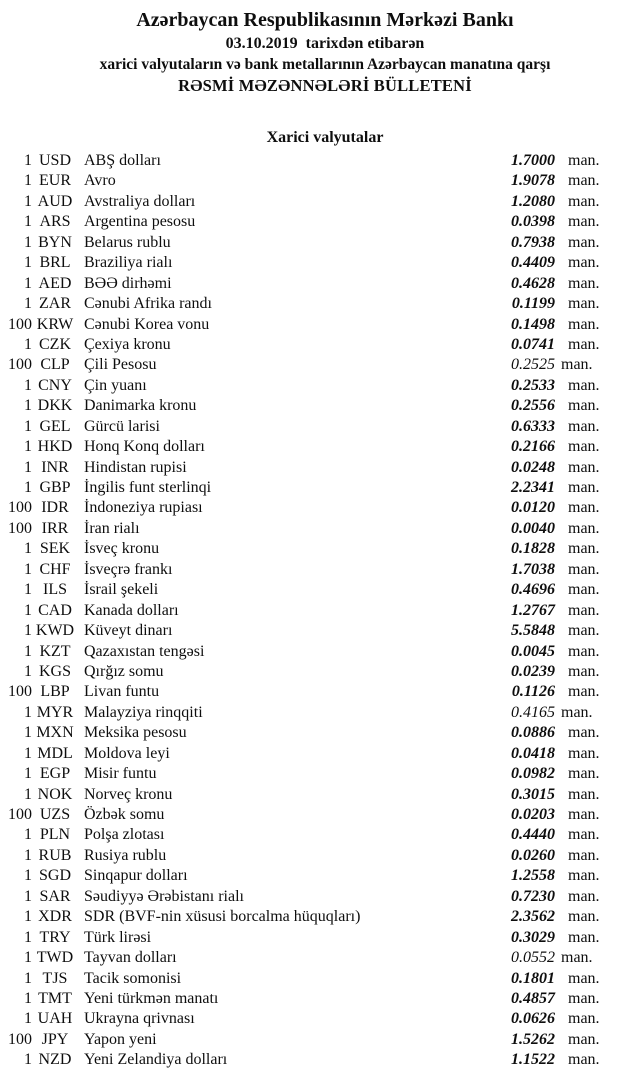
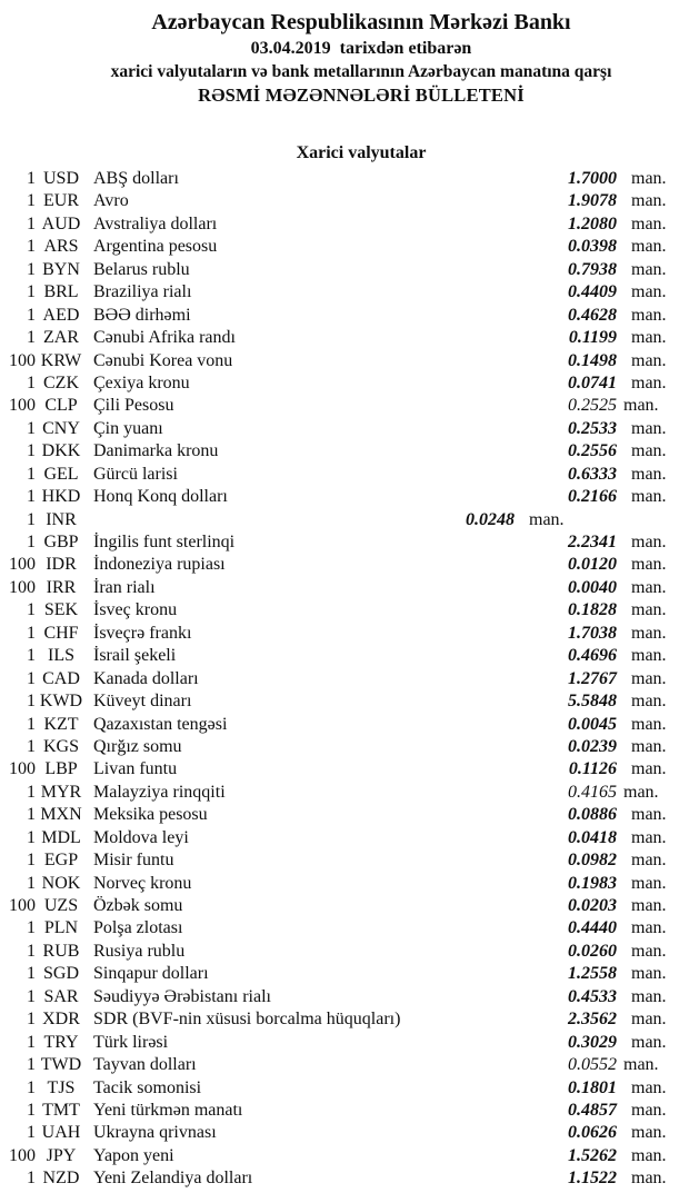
  Azərbaycan Respublikasının Mərkəzi Bankı
- 03.10.2019 tarixdən etibarən
+ 03.04.2019 tarixdən etibarən
  xarici valyutaların və bank metallarının Azərbaycan manatına qarşı
  RƏSMİ MƏZƏNNƏLƏRİ BÜLLETENİ
  Xarici valyutalar
  1
  USD
  ABŞ dolları
  1.7000
  man.
  1
  EUR
  Avro
  1.9078
  man.
  1
  AUD
  Avstraliya dolları
  1.2080
  man.
  1
  ARS
  Argentina pesosu
  0.0398
  man.
  1
  BYN
  Belarus rublu
  0.7938
  man.
  1
  BRL
  Braziliya rialı
  0.4409
  man.
  1
  AED
  BƏƏ dirhəmi
  0.4628
  man.
  1
  ZAR
  Cənubi Afrika randı
  0.1199
  man.
  100
  KRW
  Cənubi Korea vonu
  0.1498
  man.
  1
  CZK
  Çexiya kronu
  0.0741
  man.
  100
  CLP
  Çili Pesosu
  0.2525
  man.
  1
  CNY
  Çin yuanı
  0.2533
  man.
  1
  DKK
  Danimarka kronu
  0.2556
  man.
  1
  GEL
  Gürcü larisi
  0.6333
  man.
  1
  HKD
  Honq Konq dolları
  0.2166
  man.
  1
  INR
- Hindistan rupisi
  0.0248
  man.
  1
  GBP
  İngilis funt sterlinqi
  2.2341
  man.
  100
  IDR
  İndoneziya rupiası
  0.0120
  man.
  100
  IRR
  İran rialı
  0.0040
  man.
  1
  SEK
  İsveç kronu
  0.1828
  man.
  1
  CHF
  İsveçrə frankı
  1.7038
  man.
  1
  ILS
  İsrail şekeli
  0.4696
  man.
  1
  CAD
  Kanada dolları
  1.2767
  man.
  1
  KWD
  Küveyt dinarı
  5.5848
  man.
  1
  KZT
  Qazaxıstan tengəsi
  0.0045
  man.
  1
  KGS
  Qırğız somu
  0.0239
  man.
  100
  LBP
  Livan funtu
  0.1126
  man.
  1
  MYR
  Malayziya rinqqiti
  0.4165
  man.
  1
  MXN
  Meksika pesosu
  0.0886
  man.
  1
  MDL
  Moldova leyi
  0.0418
  man.
  1
  EGP
  Misir funtu
  0.0982
  man.
  1
  NOK
  Norveç kronu
- 0.3015
+ 0.1983
  man.
  100
  UZS
  Özbək somu
  0.0203
  man.
  1
  PLN
  Polşa zlotası
  0.4440
  man.
  1
  RUB
  Rusiya rublu
  0.0260
  man.
  1
  SGD
  Sinqapur dolları
  1.2558
  man.
  1
  SAR
  Səudiyyə Ərəbistanı rialı
- 0.7230
+ 0.4533
  man.
  1
  XDR
  SDR (BVF-nin xüsusi borcalma hüquqları)
  2.3562
  man.
  1
  TRY
  Türk lirəsi
  0.3029
  man.
  1
  TWD
  Tayvan dolları
  0.0552
  man.
  1
  TJS
  Tacik somonisi
  0.1801
  man.
  1
  TMT
  Yeni türkmən manatı
  0.4857
  man.
  1
  UAH
  Ukrayna qrivnası
  0.0626
  man.
  100
  JPY
  Yapon yeni
  1.5262
  man.
  1
  NZD
  Yeni Zelandiya dolları
  1.1522
  man.
